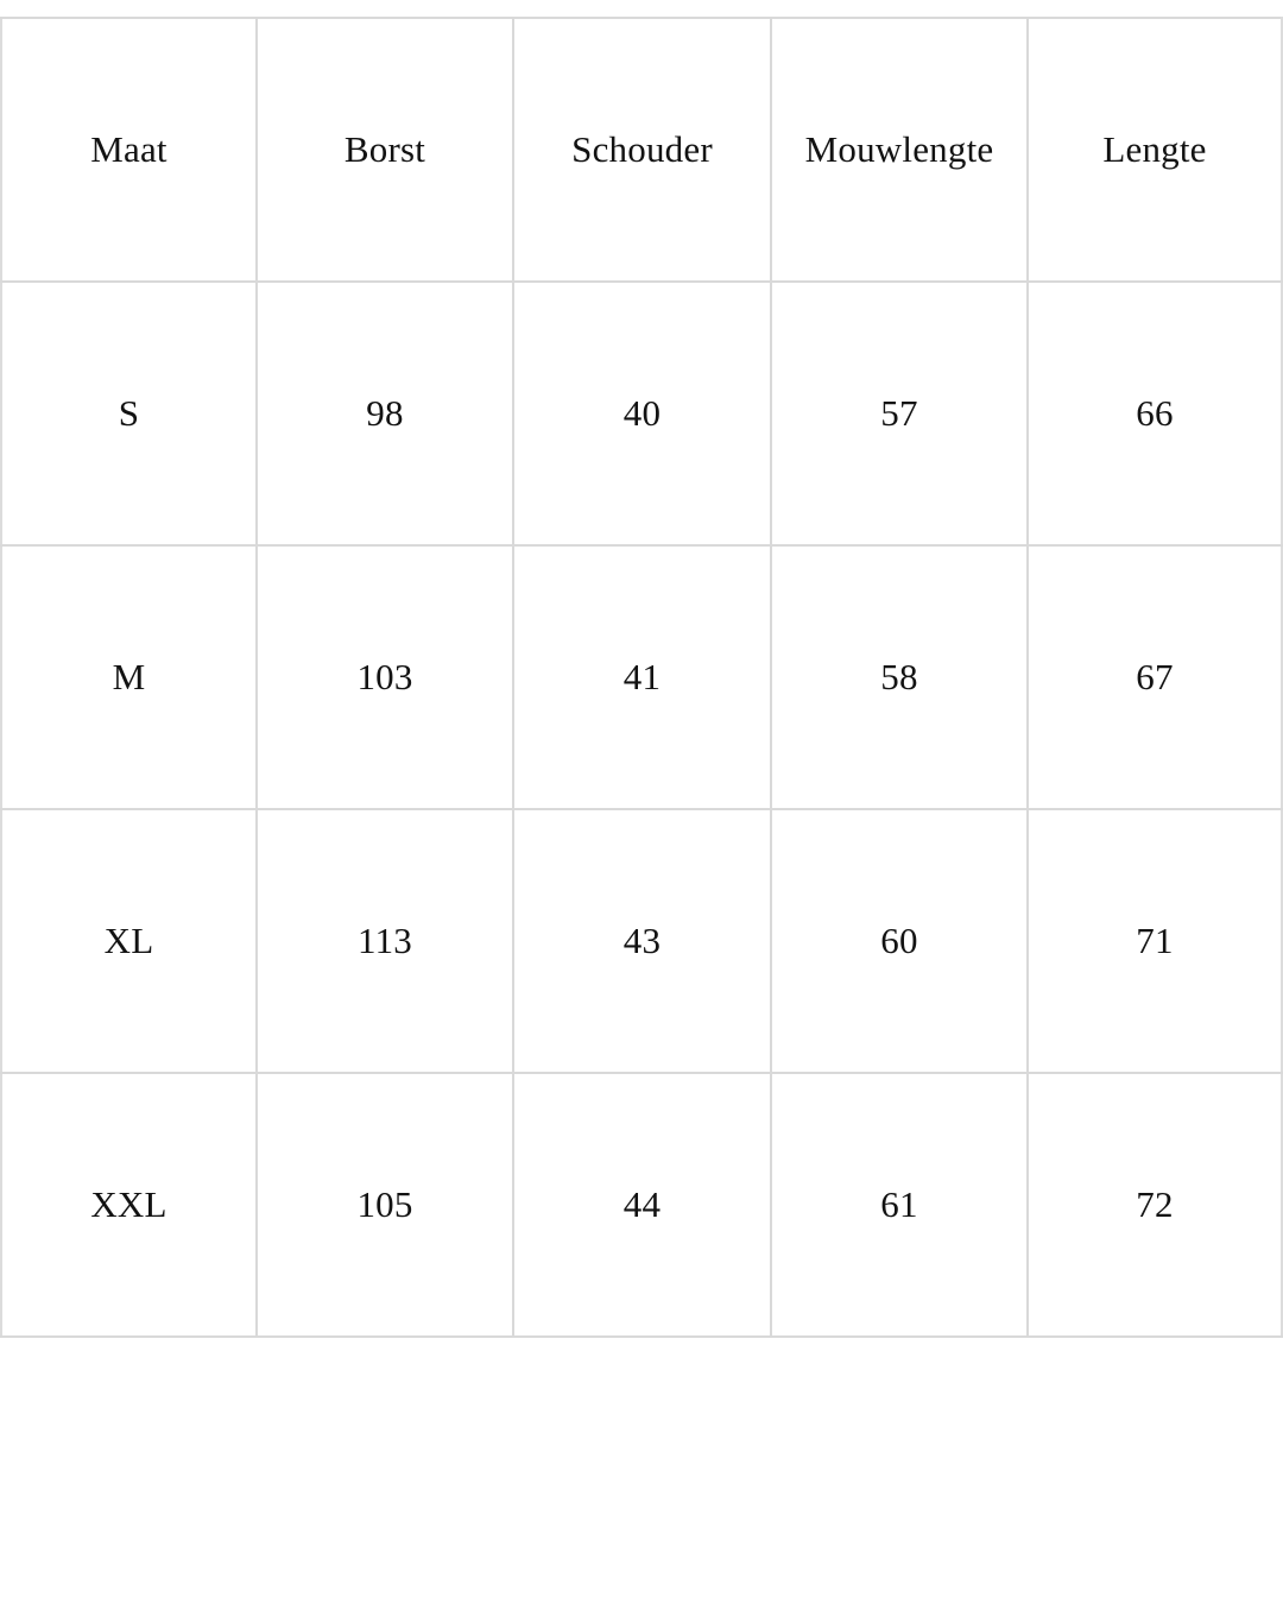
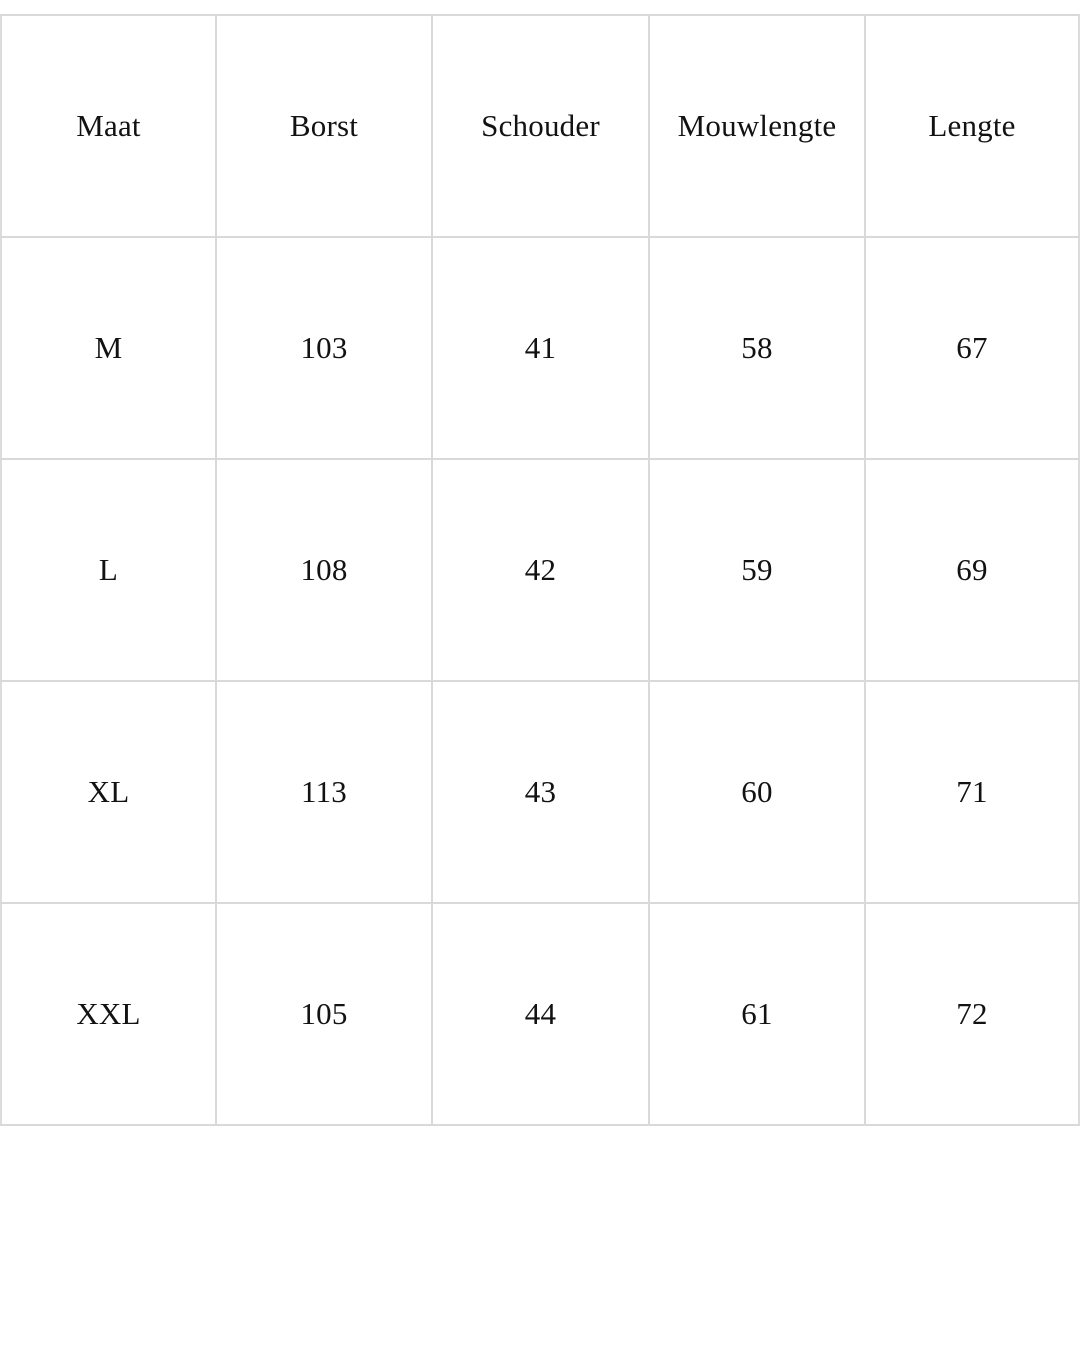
  Maat	Borst	Schouder	Mouwlengte	Lengte
- S	98	40	57	66
  M	103	41	58	67
+ L	108	42	59	69
  XL	113	43	60	71
  XXL	105	44	61	72
